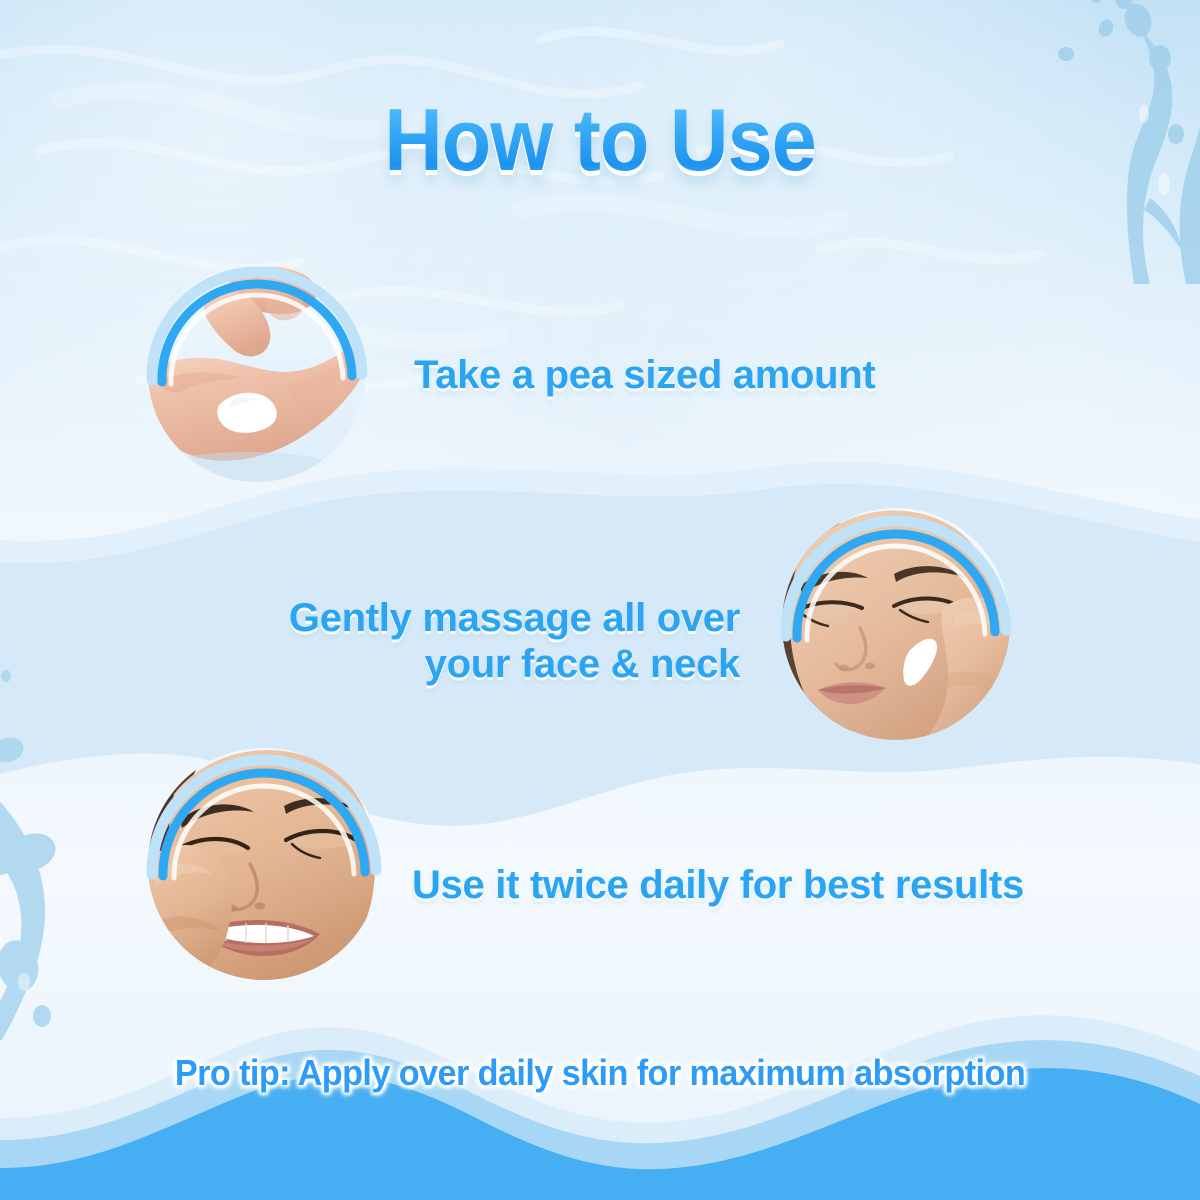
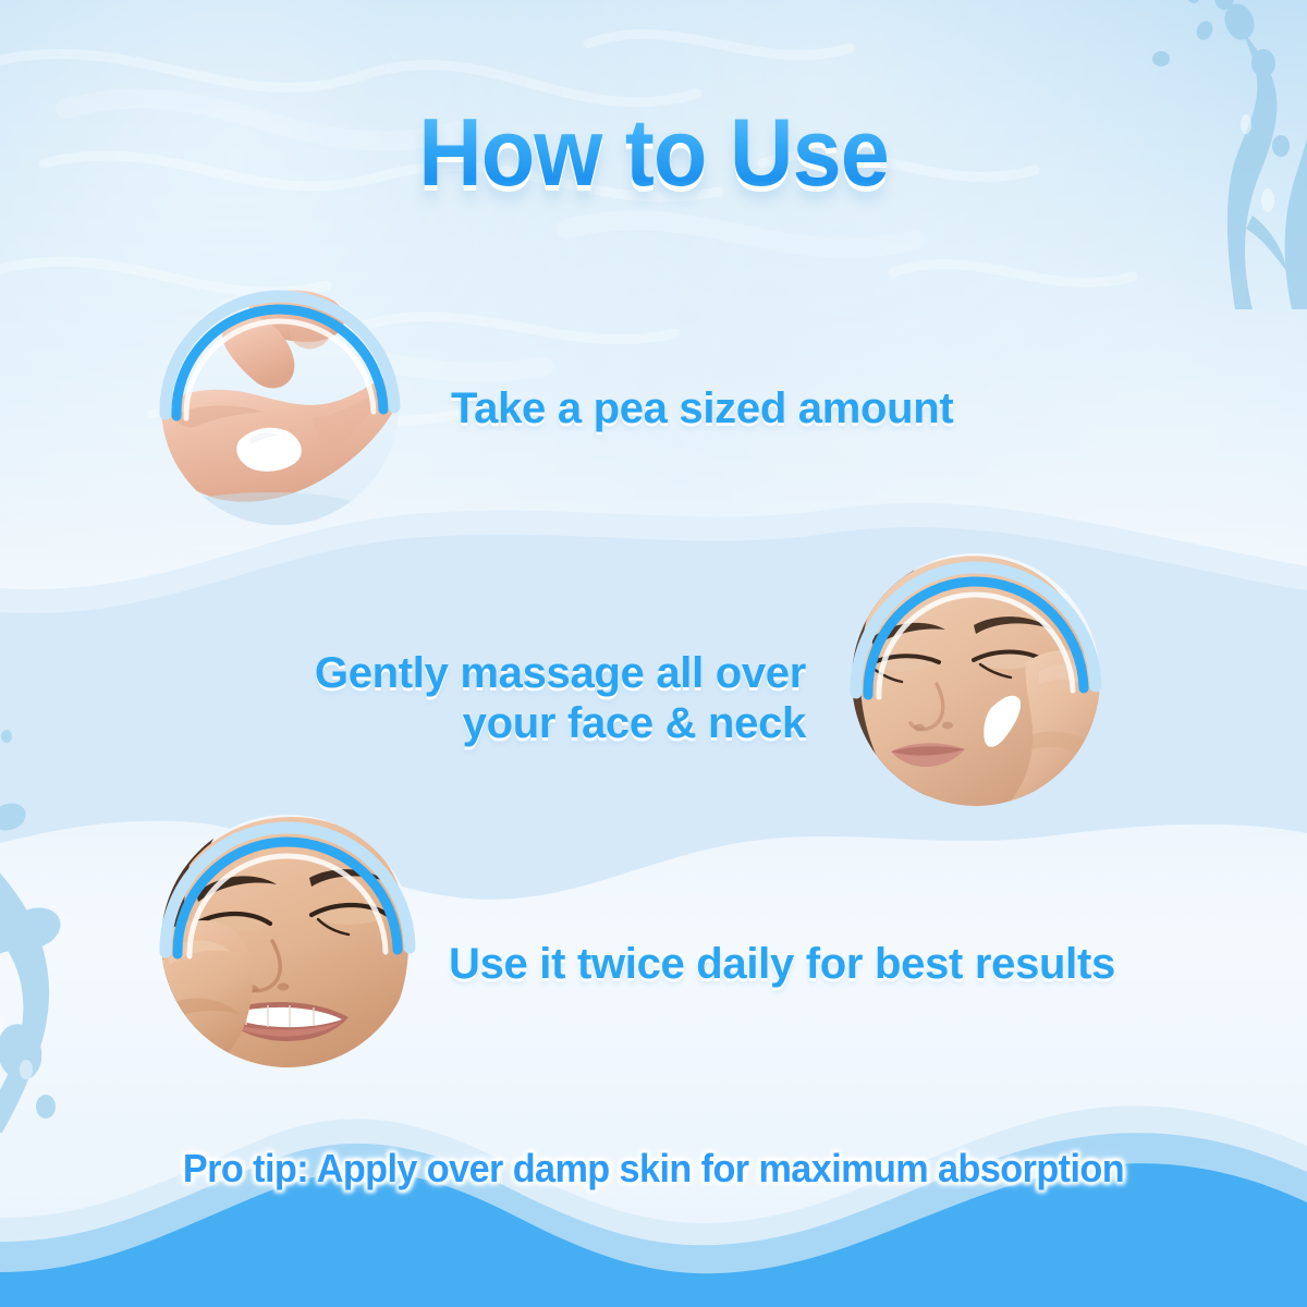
  How to Use
  Take a pea sized amount
  Gently massage all over
  your face & neck
  Use it twice daily for best results
- Pro tip: Apply over daily skin for maximum absorption
+ Pro tip: Apply over damp skin for maximum absorption
